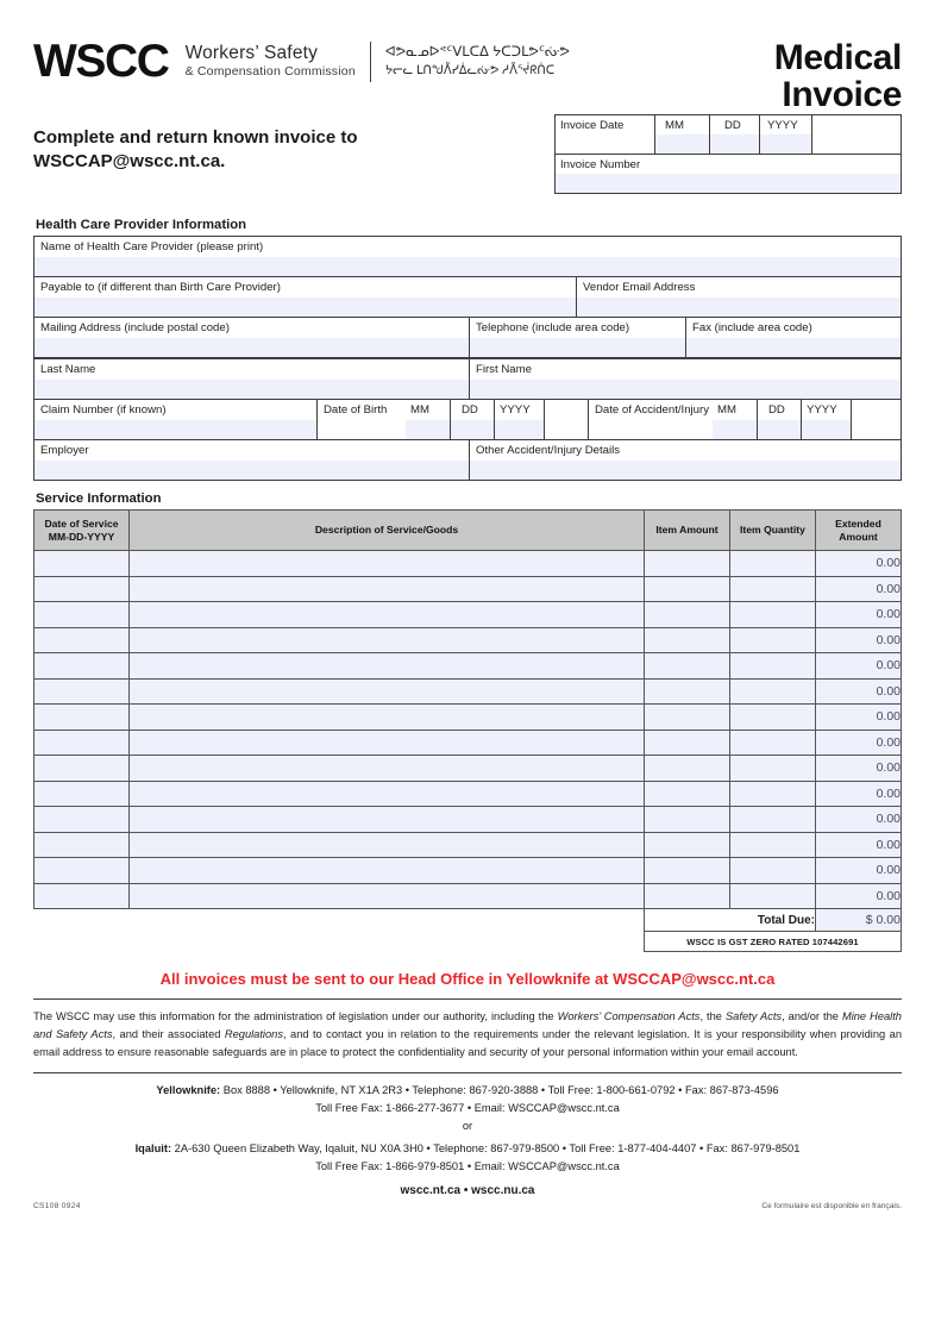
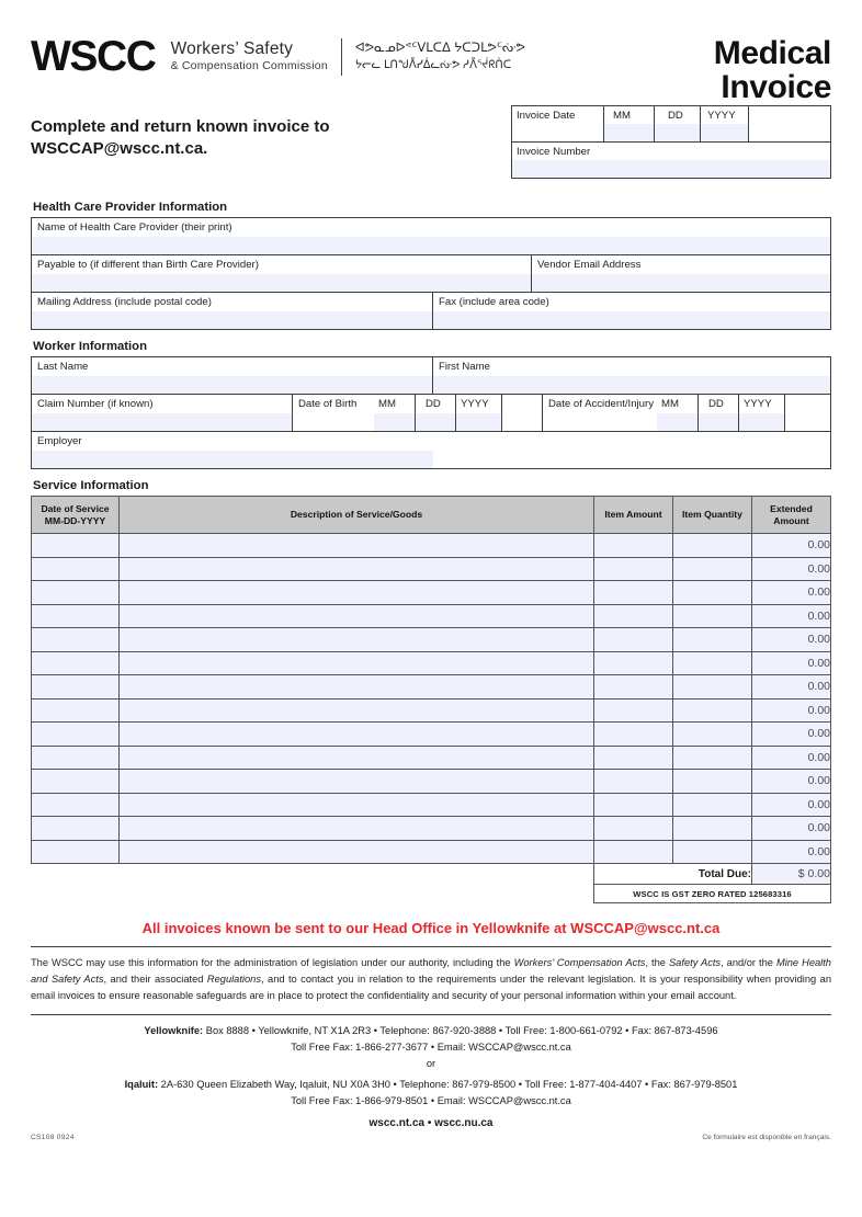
  WSCC
  Workers’ Safety
  & Compensation Commission
  ᐊᕗᓇᓄᐅᕝᑦᐯᒪᑕᐃ ᔭᑕᑐᒪᕗᑦᔠᕗ
  ᔭᓕᓚ ᒪᑎᖑᐰᓯᐄᓚᔠᕗ ᓱᐰᕐᔫᖇᑏᑕ
  Medical
  Invoice
  Complete and return known invoice to
  WSCCAP@wscc.nt.ca.
  Invoice Date
  MM
  DD
  YYYY
  Invoice Number
  Health Care Provider Information
- Name of Health Care Provider (please print)
+ Name of Health Care Provider (their print)
  Payable to (if different than Birth Care Provider)
  Vendor Email Address
  Mailing Address (include postal code)
- Telephone (include area code)
  Fax (include area code)
+ Worker Information
  Last Name
  First Name
  Claim Number (if known)
  Date of Birth
  MM
  DD
  YYYY
  Date of Accident/Injury
  MM
  DD
  YYYY
  Employer
- Other Accident/Injury Details
  Service Information
  Date of Service MM-DD-YYYY	Description of Service/Goods	Item Amount	Item Quantity	Extended Amount
  				0.00
  				0.00
  				0.00
  				0.00
  				0.00
  				0.00
  				0.00
  				0.00
  				0.00
  				0.00
  				0.00
  				0.00
  				0.00
  				0.00
  		Total Due:	$ 0.00
- 		WSCC IS GST ZERO RATED 107442691
+ 		WSCC IS GST ZERO RATED 125683316
- All invoices must be sent to our Head Office in Yellowknife at WSCCAP@wscc.nt.ca
+ All invoices known be sent to our Head Office in Yellowknife at WSCCAP@wscc.nt.ca
- The WSCC may use this information for the administration of legislation under our authority, including the Workers’ Compensation Acts, the Safety Acts, and/or the Mine Health and Safety Acts, and their associated Regulations, and to contact you in relation to the requirements under the relevant legislation. It is your responsibility when providing an email address to ensure reasonable safeguards are in place to protect the confidentiality and security of your personal information within your email account.
+ The WSCC may use this information for the administration of legislation under our authority, including the Workers’ Compensation Acts, the Safety Acts, and/or the Mine Health and Safety Acts, and their associated Regulations, and to contact you in relation to the requirements under the relevant legislation. It is your responsibility when providing an email invoices to ensure reasonable safeguards are in place to protect the confidentiality and security of your personal information within your email account.
  Yellowknife: Box 8888 • Yellowknife, NT X1A 2R3 • Telephone: 867-920-3888 • Toll Free: 1-800-661-0792 • Fax: 867-873-4596
  Toll Free Fax: 1-866-277-3677 • Email: WSCCAP@wscc.nt.ca
  or
  Iqaluit: 2A-630 Queen Elizabeth Way, Iqaluit, NU X0A 3H0 • Telephone: 867-979-8500 • Toll Free: 1-877-404-4407 • Fax: 867-979-8501
  Toll Free Fax: 1-866-979-8501 • Email: WSCCAP@wscc.nt.ca
  wscc.nt.ca • wscc.nu.ca
